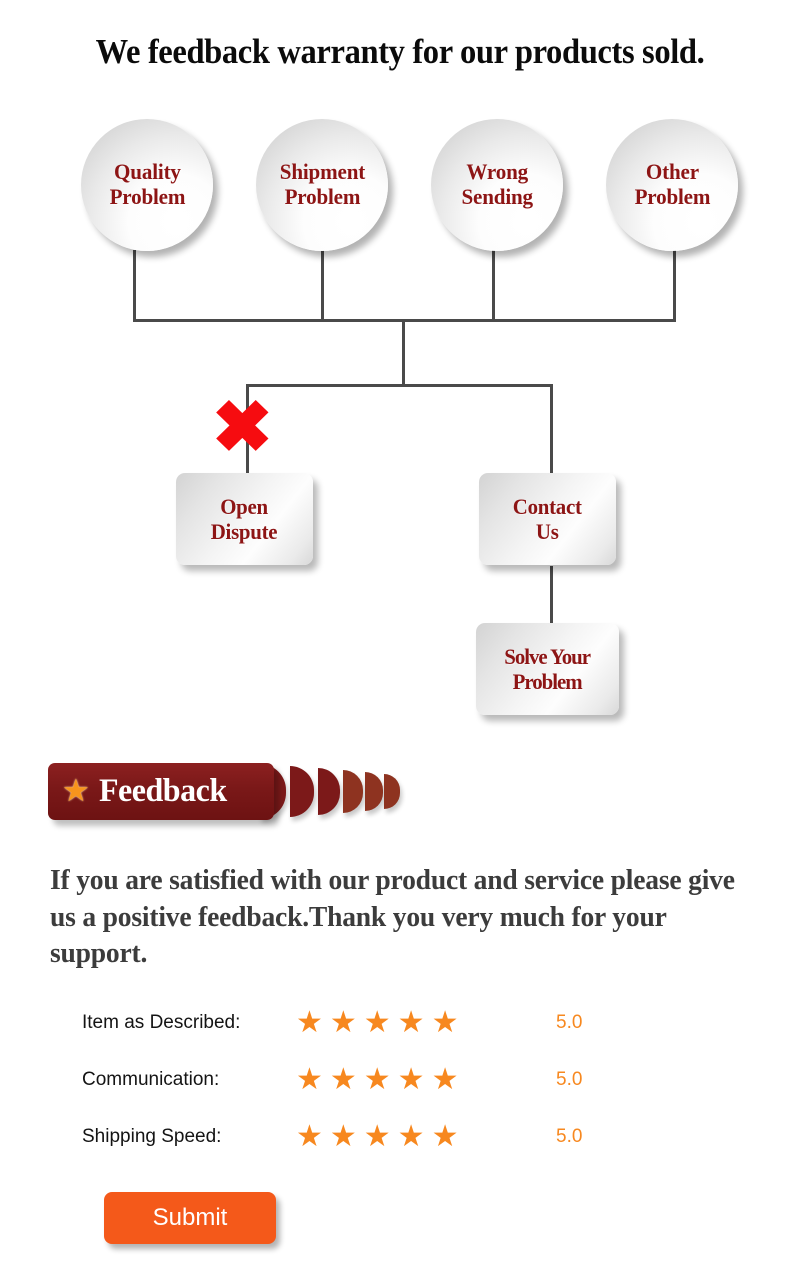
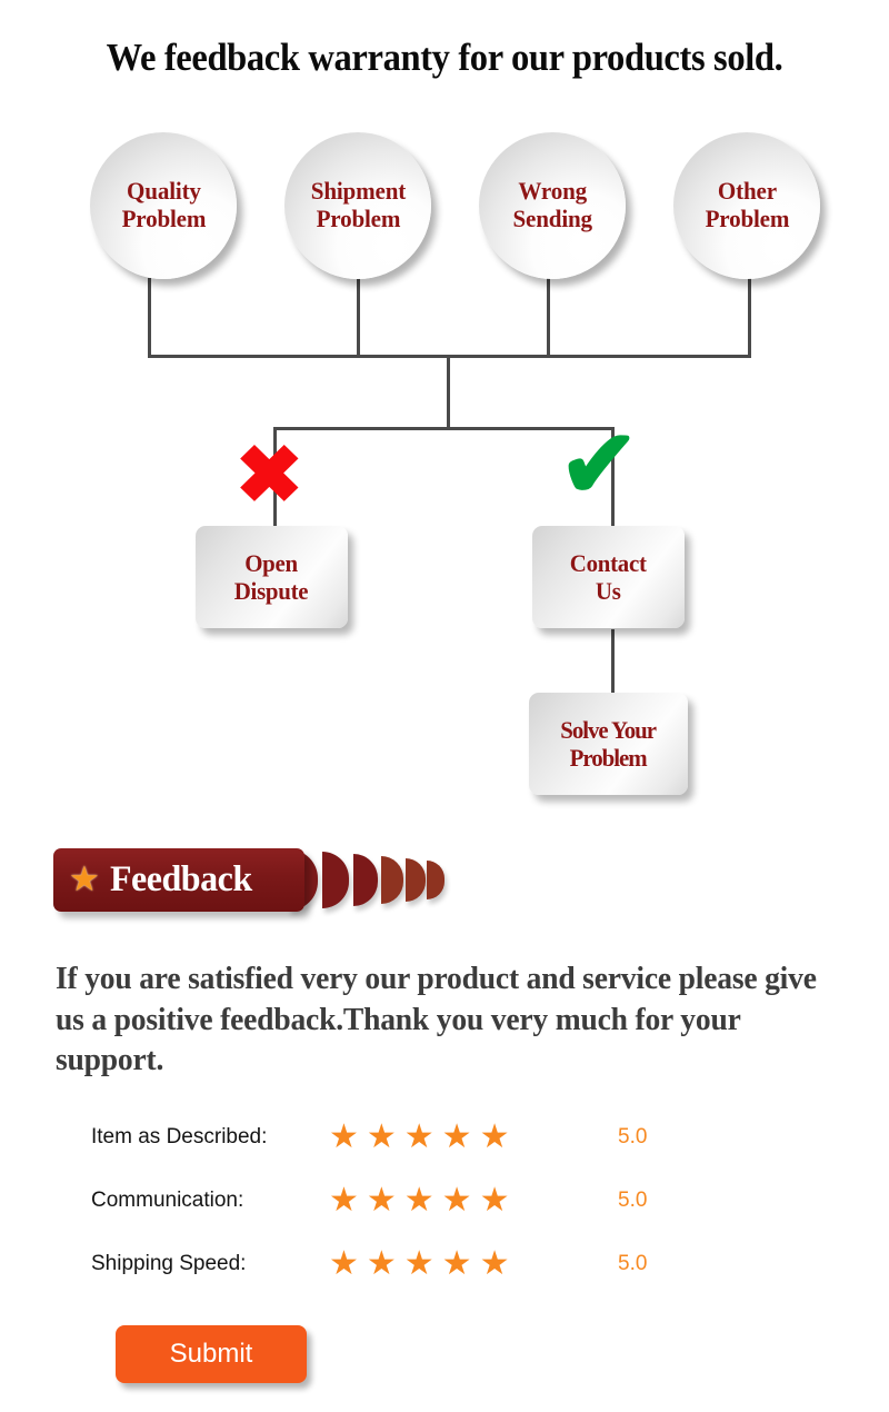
  We feedback warranty for our products sold.
  Quality
  Problem
  Shipment
  Problem
  Wrong
  Sending
  Other
  Problem
  ✖
+ ✔
  Open
  Dispute
  Contact
  Us
  Solve Your
  Problem
  ★
  Feedback
- If you are satisfied with our product and service please give us a positive feedback.Thank you very much for your support.
+ If you are satisfied very our product and service please give us a positive feedback.Thank you very much for your support.
  Item as Described:
  ★★★★★
  5.0
  Communication:
  ★★★★★
  5.0
  Shipping Speed:
  ★★★★★
  5.0
  Submit
